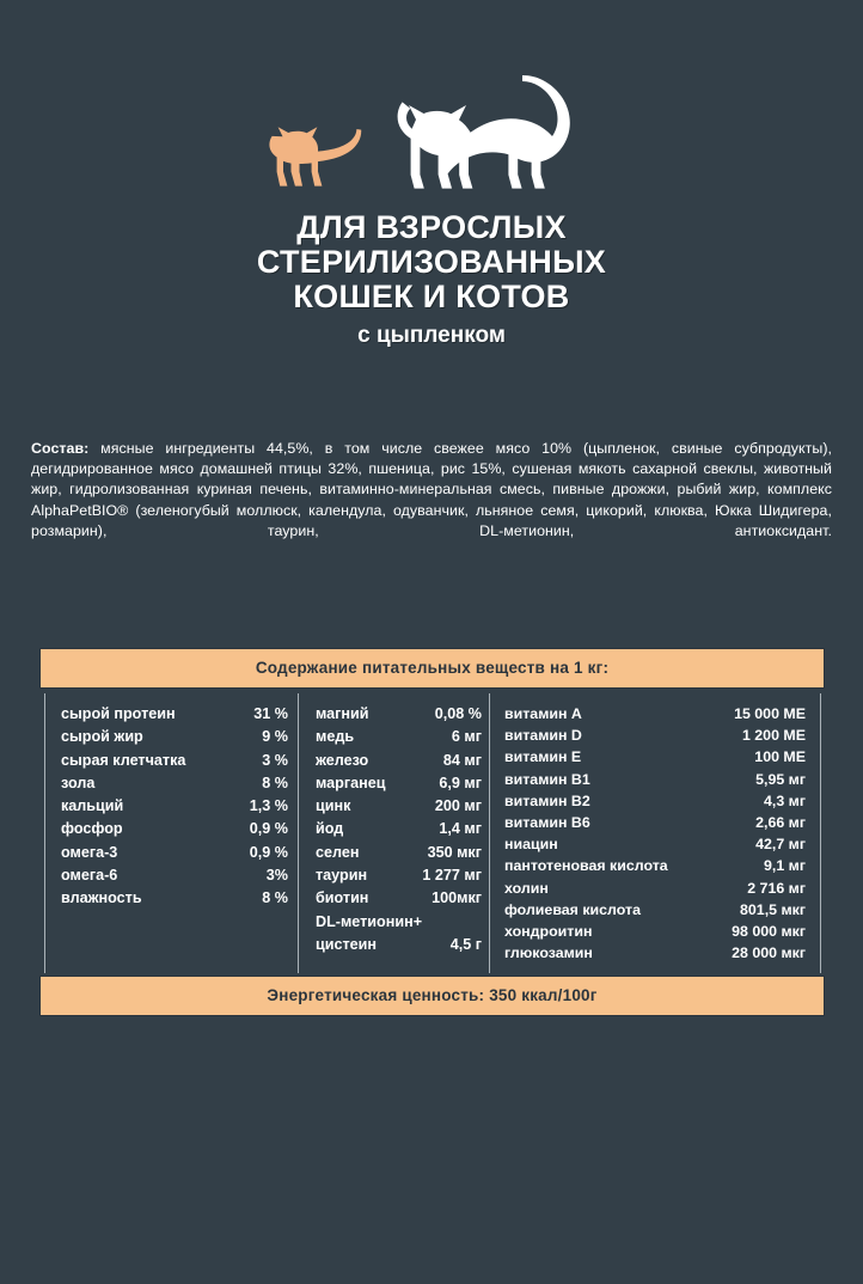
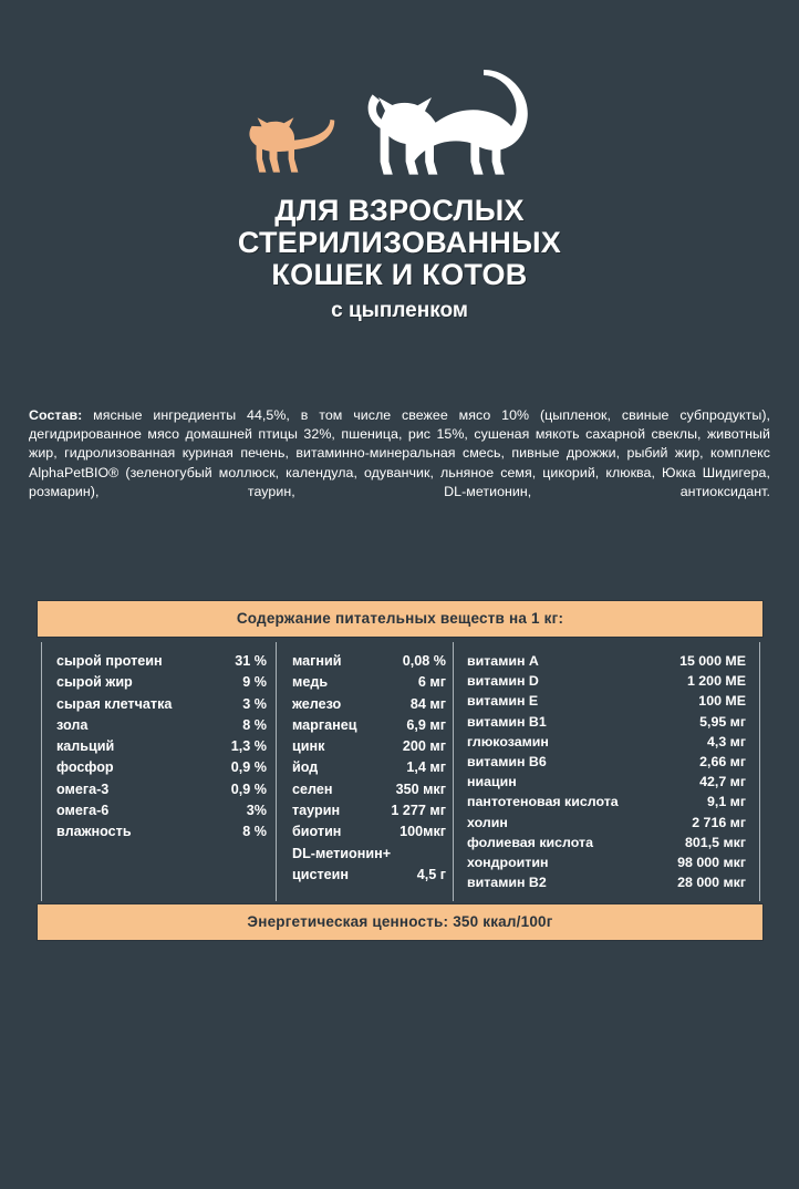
  ДЛЯ ВЗРОСЛЫХ
  СТЕРИЛИЗОВАННЫХ
  КОШЕК И КОТОВ
  с цыпленком
  Состав: мясные ингредиенты 44,5%, в том числе свежее мясо 10% (цыпленок, свиные субпродукты), дегидрированное мясо домашней птицы 32%, пшеница, рис 15%, сушеная мякоть сахарной свеклы, животный жир, гидролизованная куриная печень, витаминно-минеральная смесь, пивные дрожжи, рыбий жир, комплекс AlphaPetBIO® (зеленогубый моллюск, календула, одуванчик, льняное семя, цикорий, клюква, Юкка Шидигера, розмарин), таурин, DL-метионин, антиоксидант.
  Содержание питательных веществ на 1 кг:
  сырой протеин
  31 %
  сырой жир
  9 %
  сырая клетчатка
  3 %
  зола
  8 %
  кальций
  1,3 %
  фосфор
  0,9 %
  омега-3
  0,9 %
  омега-6
  3%
  влажность
  8 %
  магний
  0,08 %
  медь
  6 мг
  железо
  84 мг
  марганец
  6,9 мг
  цинк
  200 мг
  йод
  1,4 мг
  селен
  350 мкг
  таурин
  1 277 мг
  биотин
  100мкг
  DL-метионин+
  цистеин
  4,5 г
  витамин A
  15 000 МЕ
  витамин D
  1 200 МЕ
  витамин E
  100 МЕ
  витамин B1
  5,95 мг
- витамин B2
+ глюкозамин
  4,3 мг
  витамин B6
  2,66 мг
  ниацин
  42,7 мг
  пантотеновая кислота
  9,1 мг
  холин
  2 716 мг
  фолиевая кислота
  801,5 мкг
  хондроитин
  98 000 мкг
- глюкозамин
+ витамин B2
  28 000 мкг
  Энергетическая ценность: 350 ккал/100г
